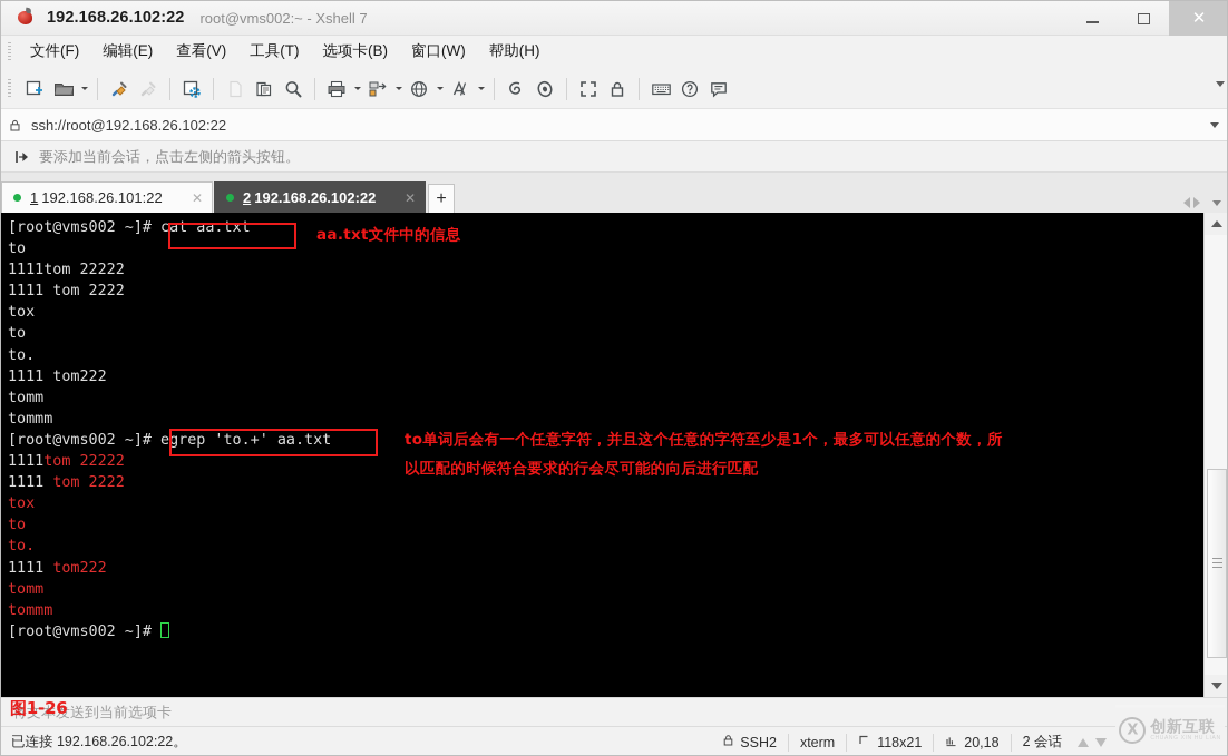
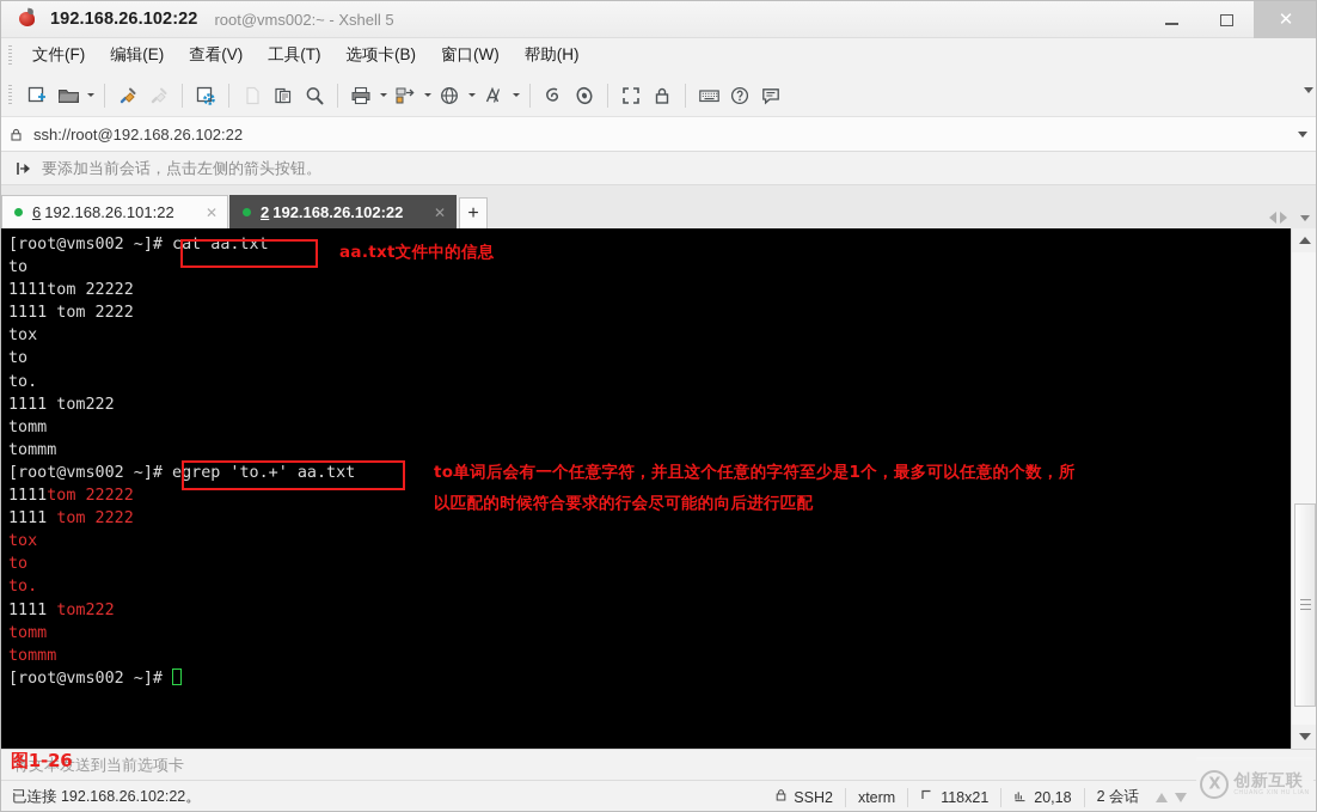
  192.168.26.102:22
- root@vms002:~ - Xshell 7
+ root@vms002:~ - Xshell 5
  ✕
  文件(F)
  编辑(E)
  查看(V)
  工具(T)
  选项卡(B)
  窗口(W)
  帮助(H)
  ssh://root@192.168.26.102:22
  要添加当前会话，点击左侧的箭头按钮。
- 1
+ 6
  192.168.26.101:22
  ✕
  2
  192.168.26.102:22
  ✕
  +
  [root@vms002 ~]# cat aa.txt
  to
  1111tom 22222
  1111 tom 2222
  tox
  to
  to.
  1111 tom222
  tomm
  tommm
  [root@vms002 ~]# egrep 'to.+' aa.txt
  1111tom 22222
  1111 tom 2222
  tox
  to
  to.
  1111 tom222
  tomm
  tommm
  [root@vms002 ~]#
  aa.txt文件中的信息
  to单词后会有一个任意字符，并且这个任意的字符至少是1个，最多可以任意的个数，所
  以匹配的时候符合要求的行会尽可能的向后进行匹配
  将文本发送到当前选项卡
  图1-26
  已连接 192.168.26.102:22。
  SSH2
  xterm
  118x21
  20,18
  2 会话
  创新互联
